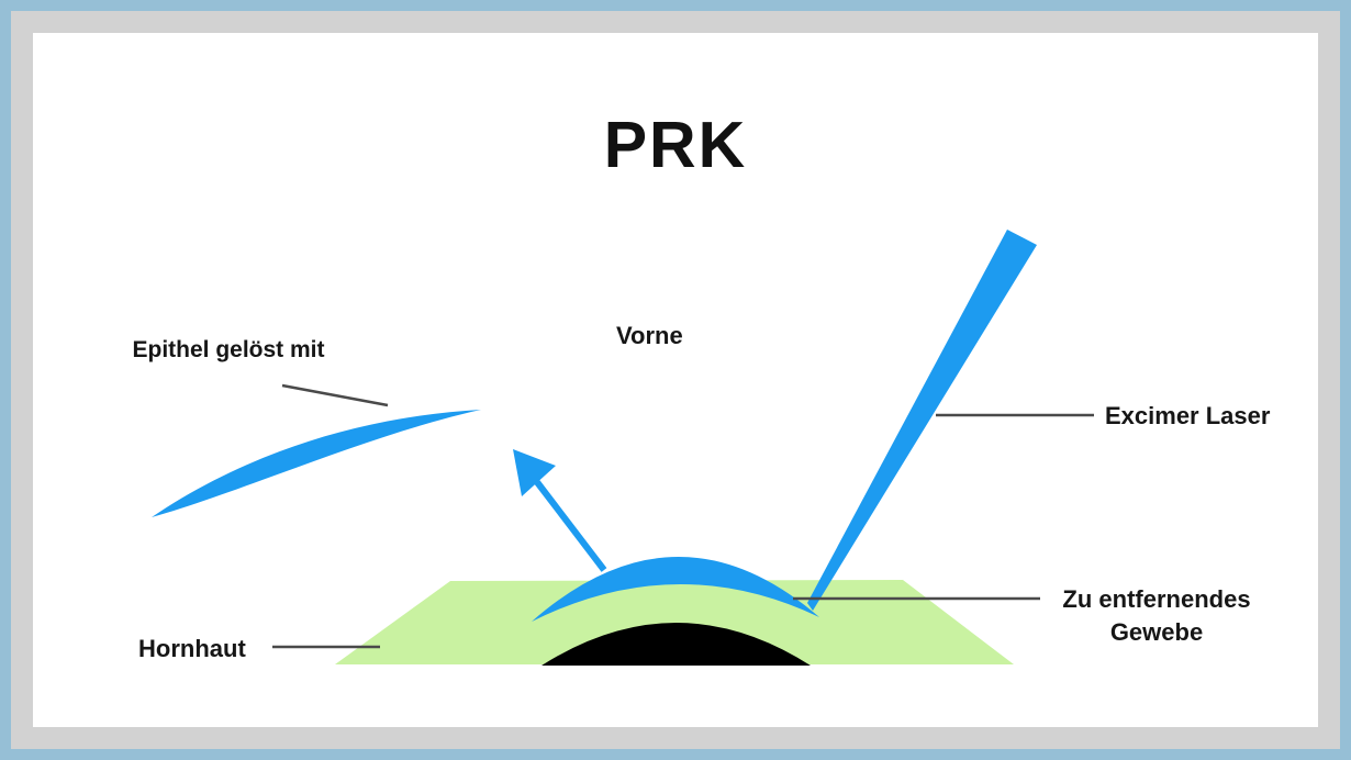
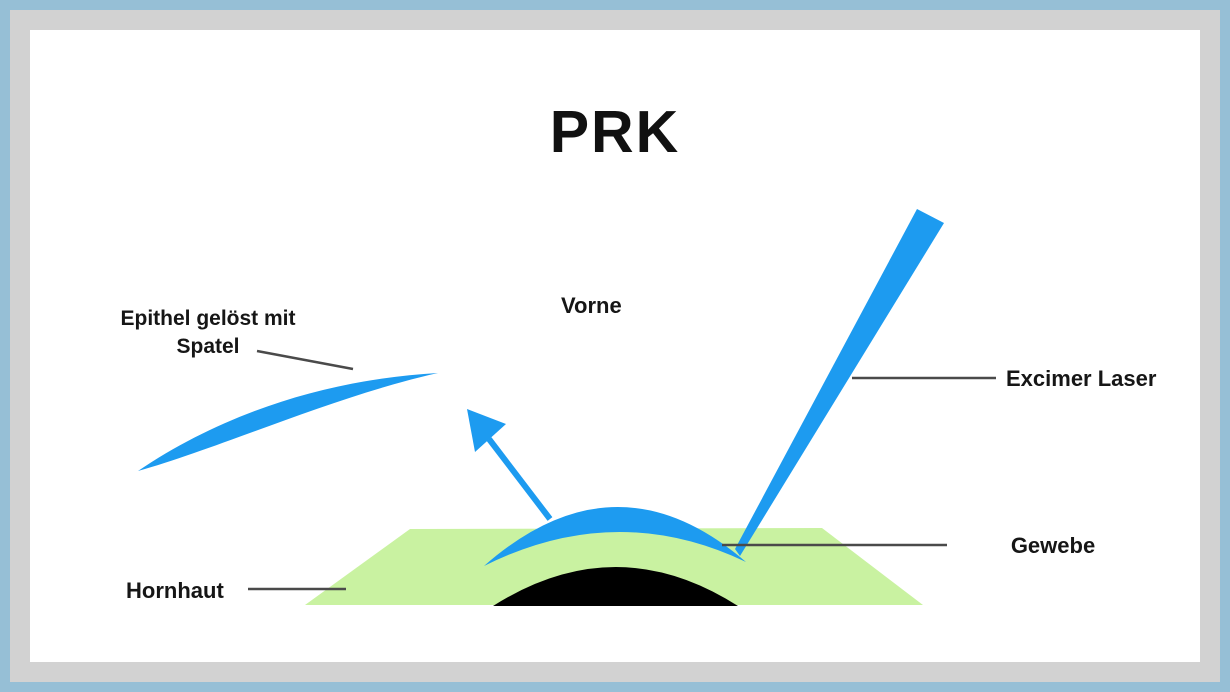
  PRK
  Epithel gelöst mit
+ Spatel
  Vorne
  Excimer Laser
- Zu entfernendes
  Gewebe
  Hornhaut
